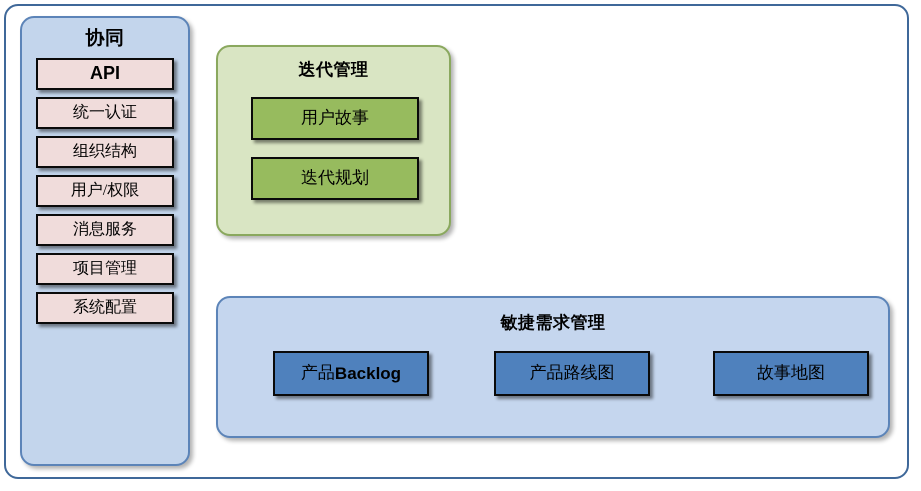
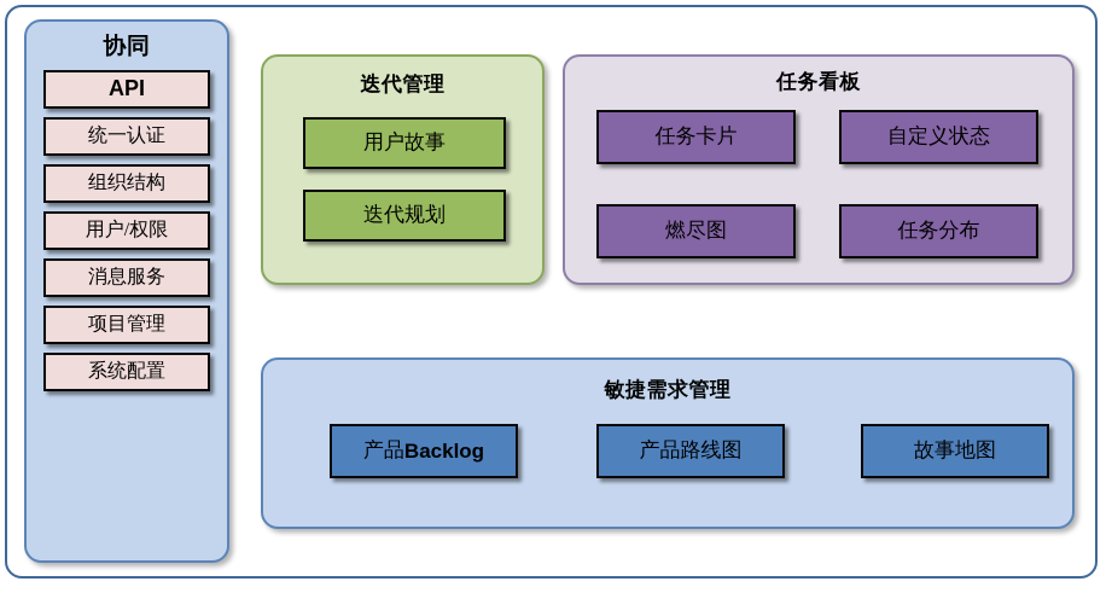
  协同
  API
  统一认证
  组织结构
  用户/权限
  消息服务
  项目管理
  系统配置
  迭代管理
  用户故事
  迭代规划
+ 任务看板
+ 任务卡片
+ 自定义状态
+ 燃尽图
+ 任务分布
  敏捷需求管理
  产品
  Backlog
  产品路线图
  故事地图
